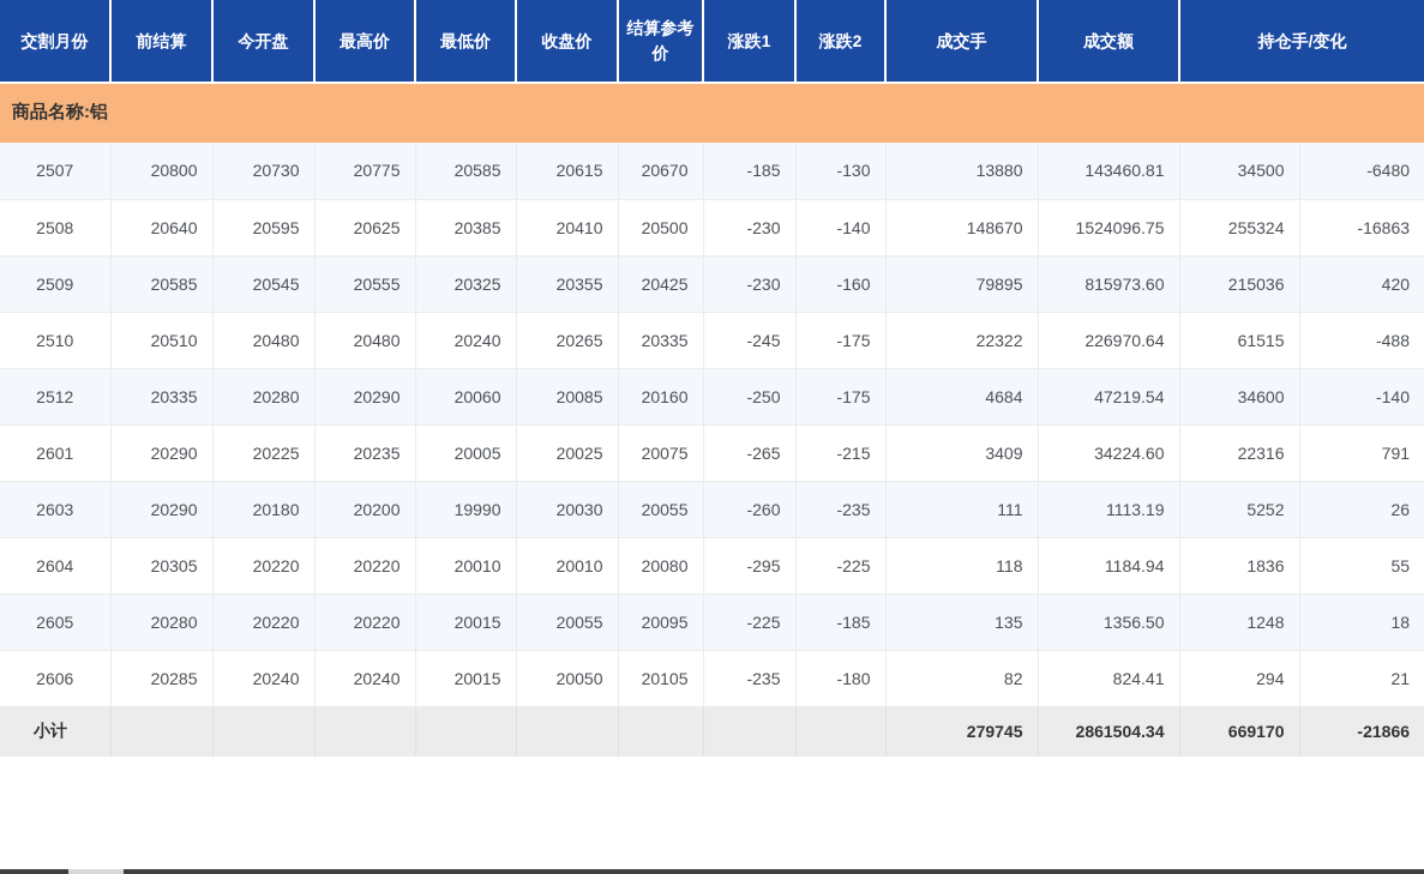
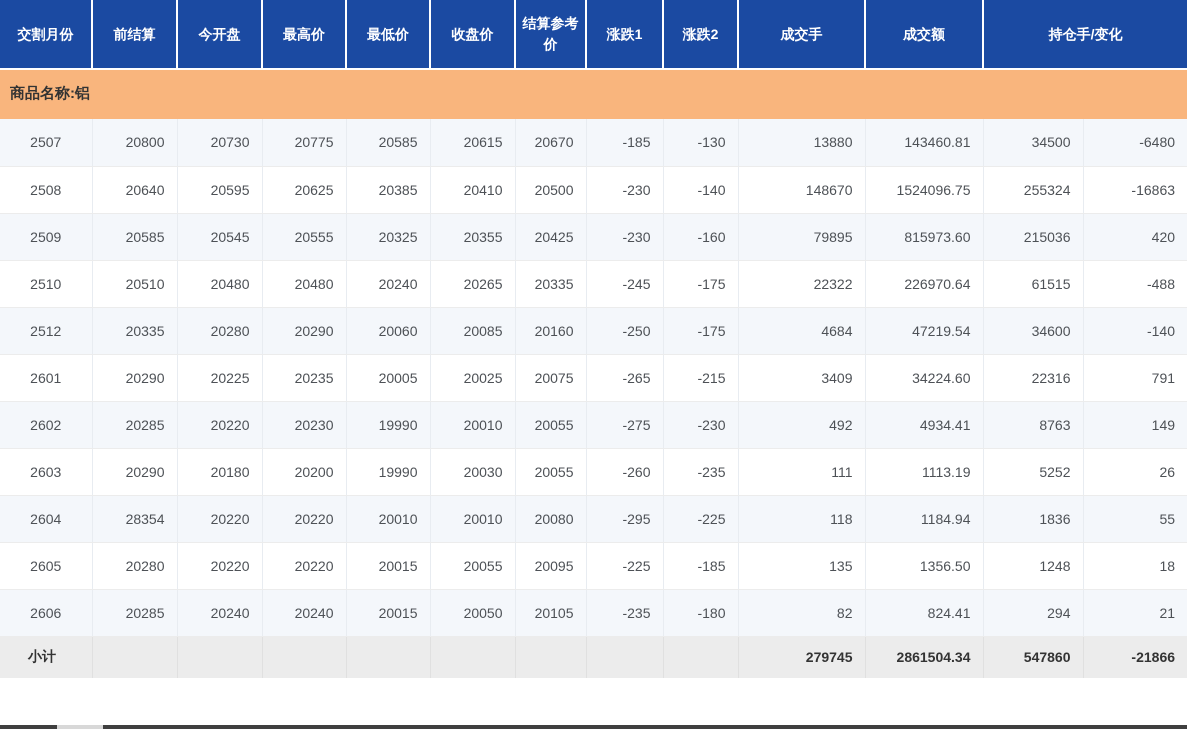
  交割月份	前结算	今开盘	最高价	最低价	收盘价	结算参考价	涨跌1	涨跌2	成交手	成交额	持仓手/变化
  商品名称:铝
  2507	20800	20730	20775	20585	20615	20670	-185	-130	13880	143460.81	34500	-6480
  2508	20640	20595	20625	20385	20410	20500	-230	-140	148670	1524096.75	255324	-16863
  2509	20585	20545	20555	20325	20355	20425	-230	-160	79895	815973.60	215036	420
  2510	20510	20480	20480	20240	20265	20335	-245	-175	22322	226970.64	61515	-488
  2512	20335	20280	20290	20060	20085	20160	-250	-175	4684	47219.54	34600	-140
  2601	20290	20225	20235	20005	20025	20075	-265	-215	3409	34224.60	22316	791
+ 2602	20285	20220	20230	19990	20010	20055	-275	-230	492	4934.41	8763	149
  2603	20290	20180	20200	19990	20030	20055	-260	-235	111	1113.19	5252	26
- 2604	20305	20220	20220	20010	20010	20080	-295	-225	118	1184.94	1836	55
+ 2604	28354	20220	20220	20010	20010	20080	-295	-225	118	1184.94	1836	55
  2605	20280	20220	20220	20015	20055	20095	-225	-185	135	1356.50	1248	18
  2606	20285	20240	20240	20015	20050	20105	-235	-180	82	824.41	294	21
- 小计									279745	2861504.34	669170	-21866
+ 小计									279745	2861504.34	547860	-21866
